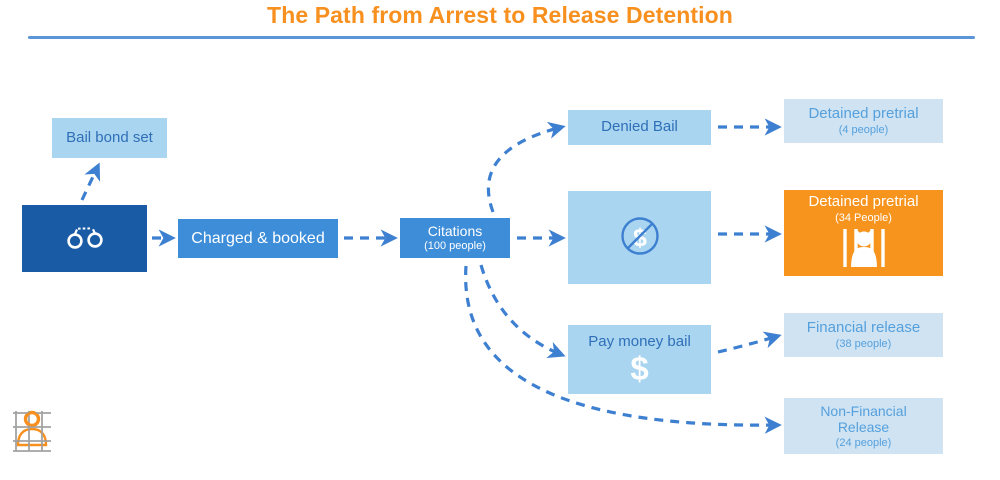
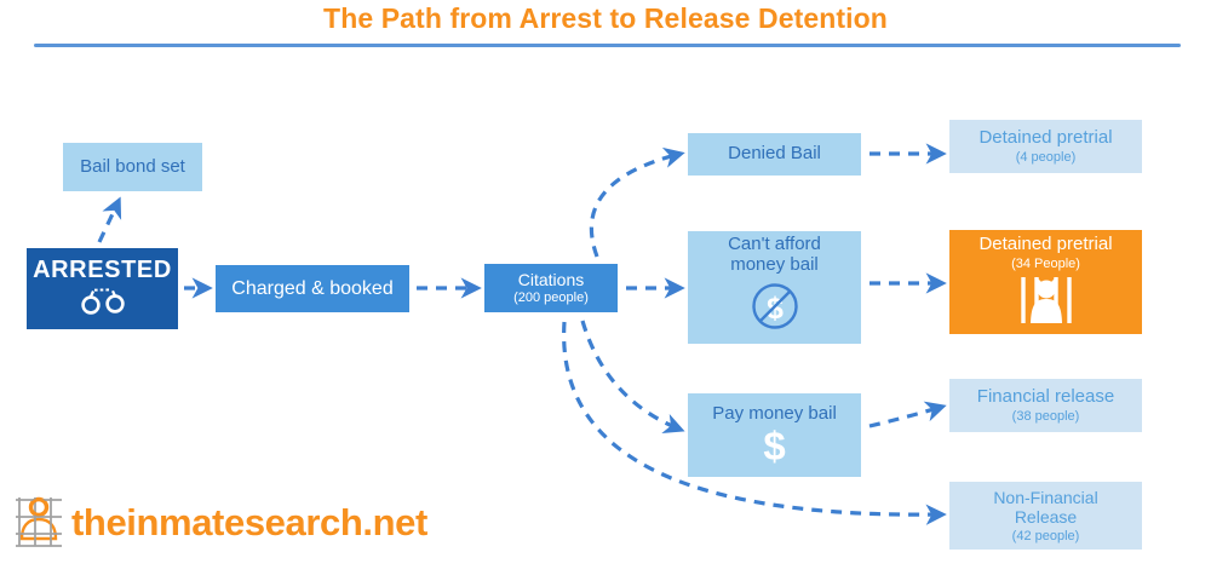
  The Path from Arrest to Release Detention
  Bail bond set
+ ARRESTED
  Charged & booked
  Citations
- (100 people)
+ (200 people)
  Denied Bail
+ Can't afford
+ money bail
  $
  Pay money bail
  $
  Detained pretrial
  (4 people)
  Detained pretrial
  (34 People)
  Financial release
  (38 people)
  Non-Financial
  Release
- (24 people)
+ (42 people)
+ theinmatesearch.net
